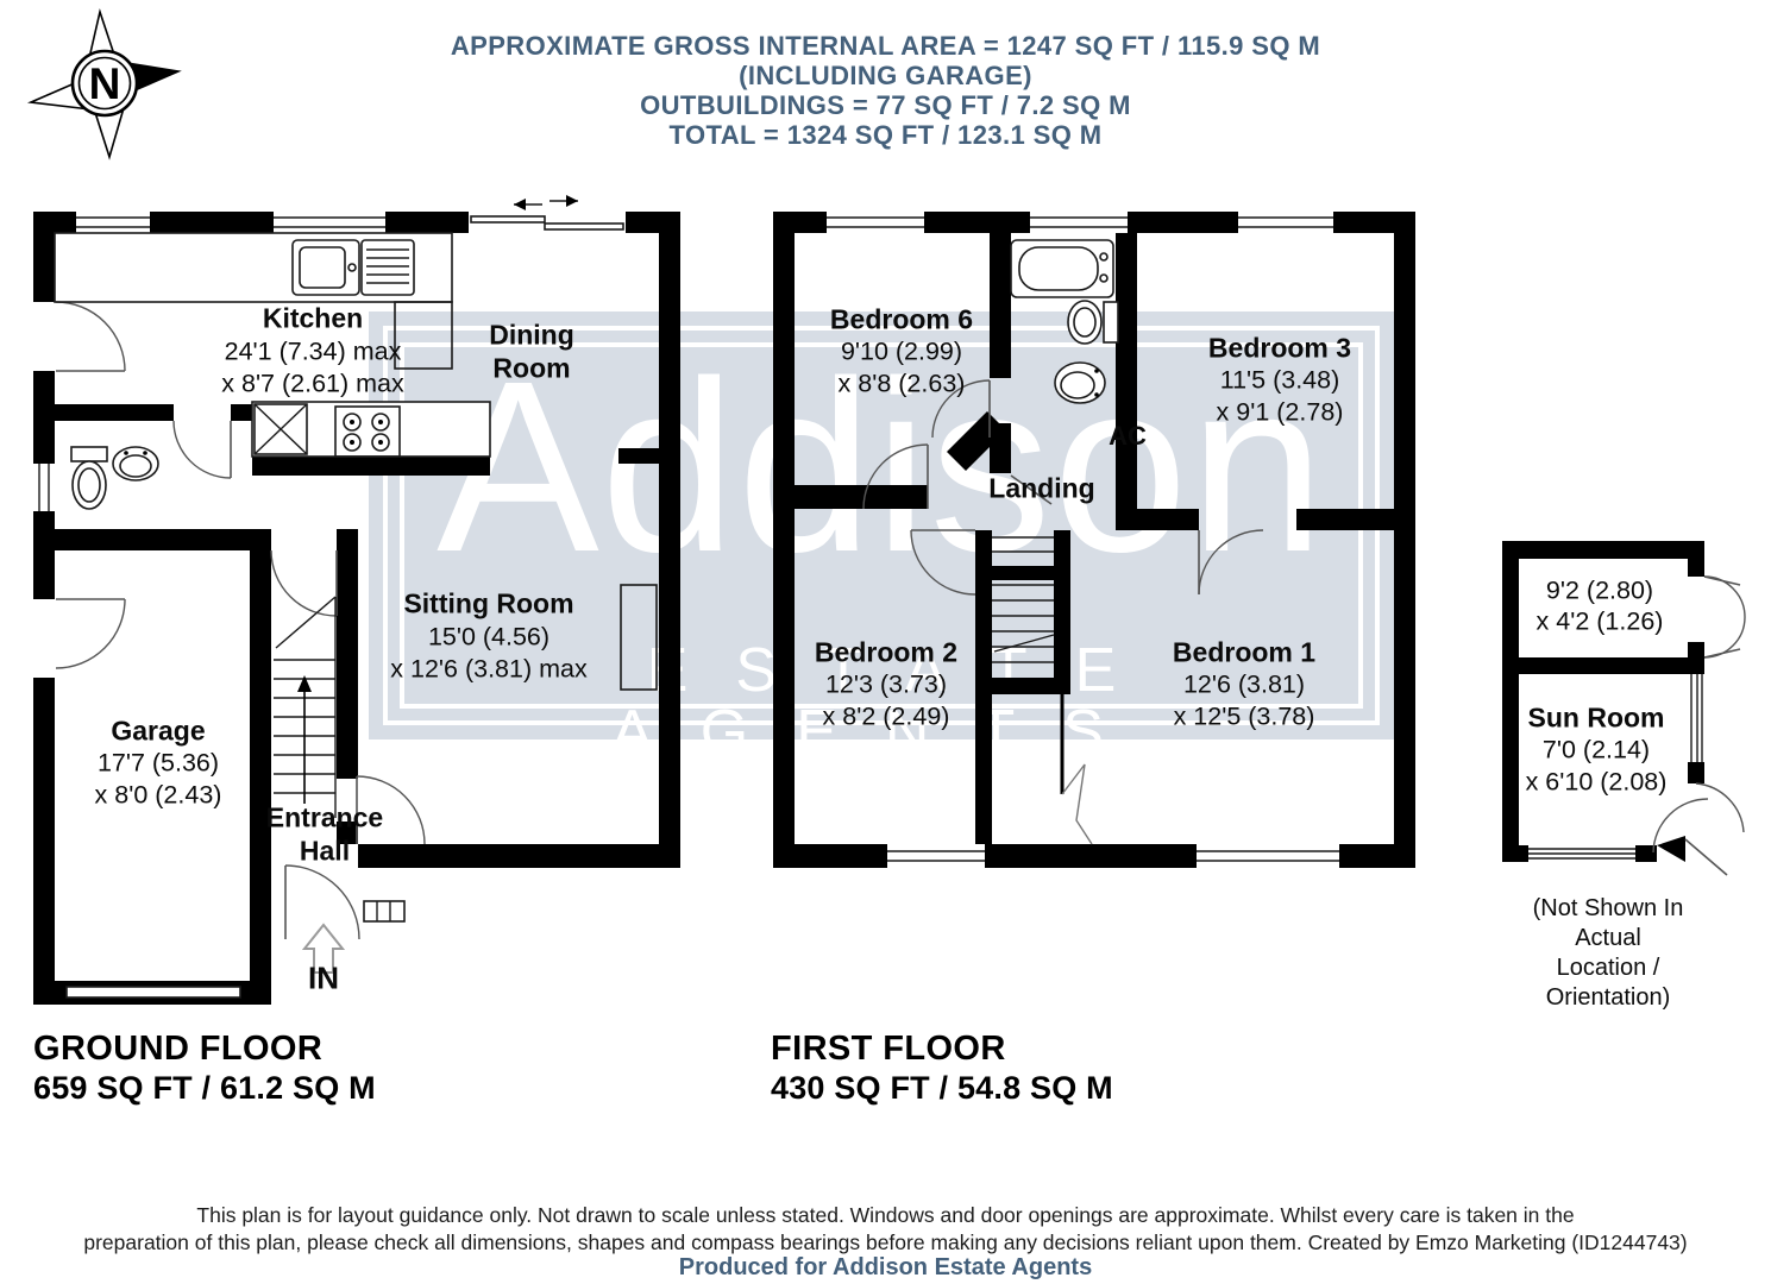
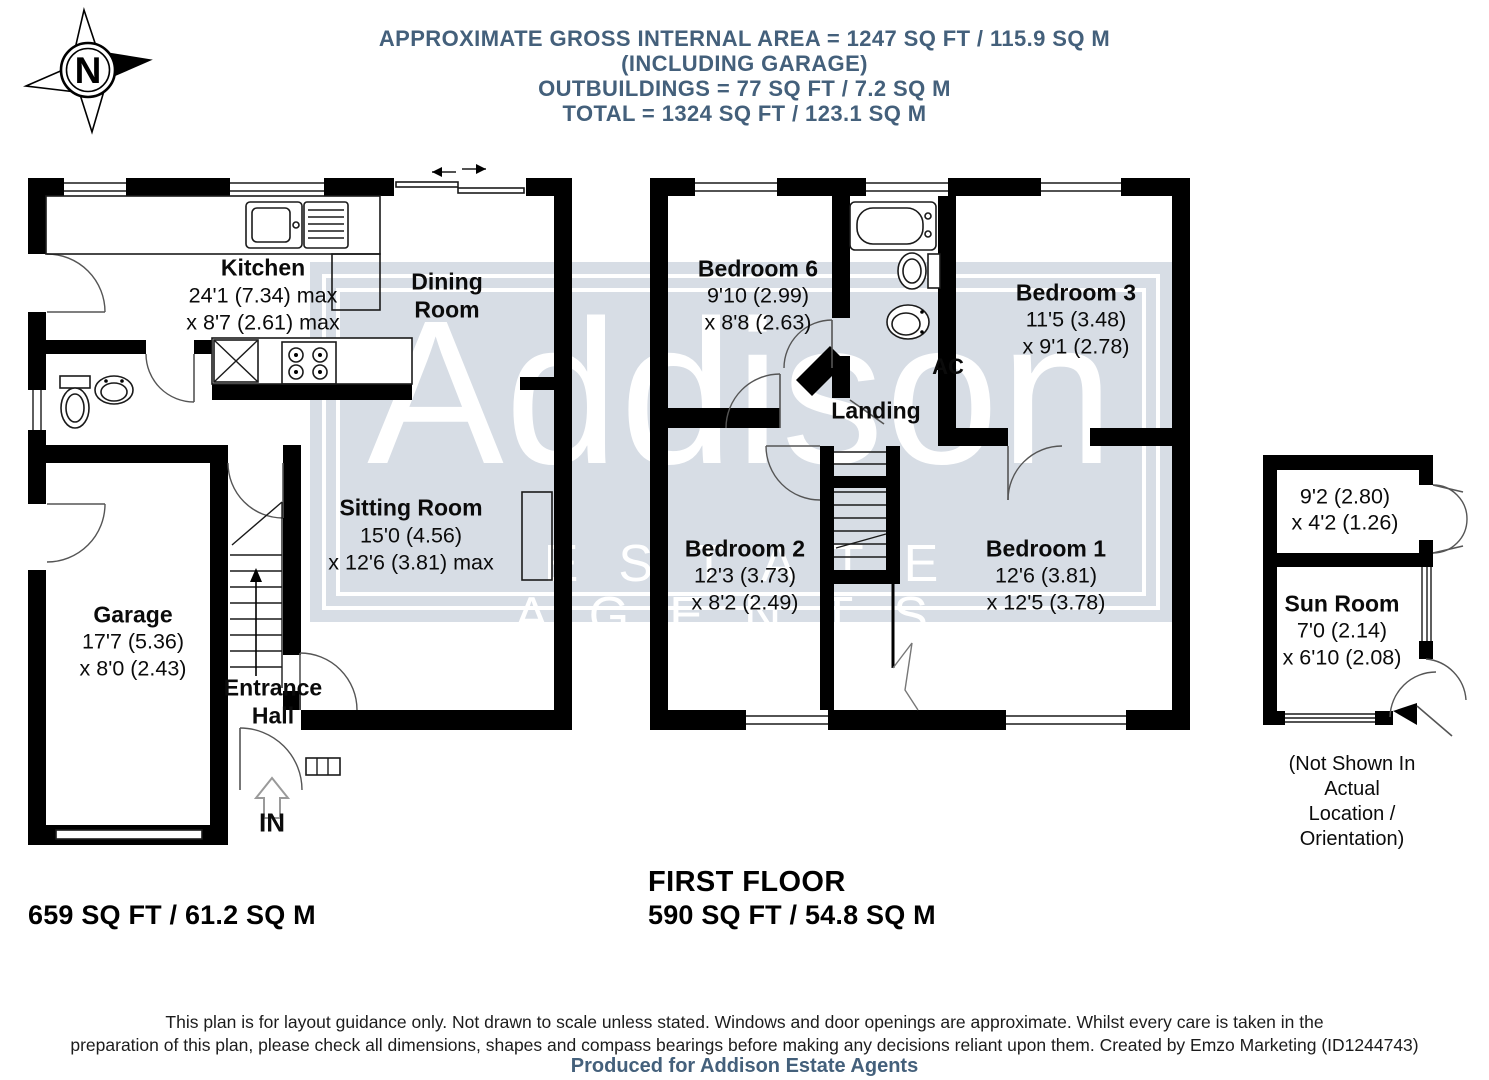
  APPROXIMATE GROSS INTERNAL AREA = 1247 SQ FT / 115.9 SQ M
  (INCLUDING GARAGE)
  OUTBUILDINGS = 77 SQ FT / 7.2 SQ M
  TOTAL = 1324 SQ FT / 123.1 SQ M
  N
  ETATE AGENTS
  Kitchen
  24'1 (7.34) max
  x 8'7 (2.61) max
  Dining
  Room
  Sitting Room
  15'0 (4.56)
  x 12'6 (3.81) max
  Garage
  17'7 (5.36)
  x 8'0 (2.43)
  Entrance
  Hall
  IN
  Bedroom 6
  9'10 (2.99)
  x 8'8 (2.63)
  Bedroom 3
  11'5 (3.48)
  x 9'1 (2.78)
  Landing
  AC
  Bedroom 2
  12'3 (3.73)
  x 8'2 (2.49)
  Bedroom 1
  12'6 (3.81)
  x 12'5 (3.78)
  9'2 (2.80)
  x 4'2 (1.26)
  Sun Room
  7'0 (2.14)
  x 6'10 (2.08)
  (Not Shown In Actual
  Location / Orientation)
- GROUND FLOOR
  659 SQ FT / 61.2 SQ M
  FIRST FLOOR
- 430 SQ FT / 54.8 SQ M
+ 590 SQ FT / 54.8 SQ M
  This plan is for layout guidance only. Not drawn to scale unless stated. Windows and door openings are approximate. Whilst every care is taken in the
  preparation of this plan, please check all dimensions, shapes and compass bearings before making any decisions reliant upon them. Created by Emzo Marketing (ID1244743)
  Produced for Addison Estate Agents
